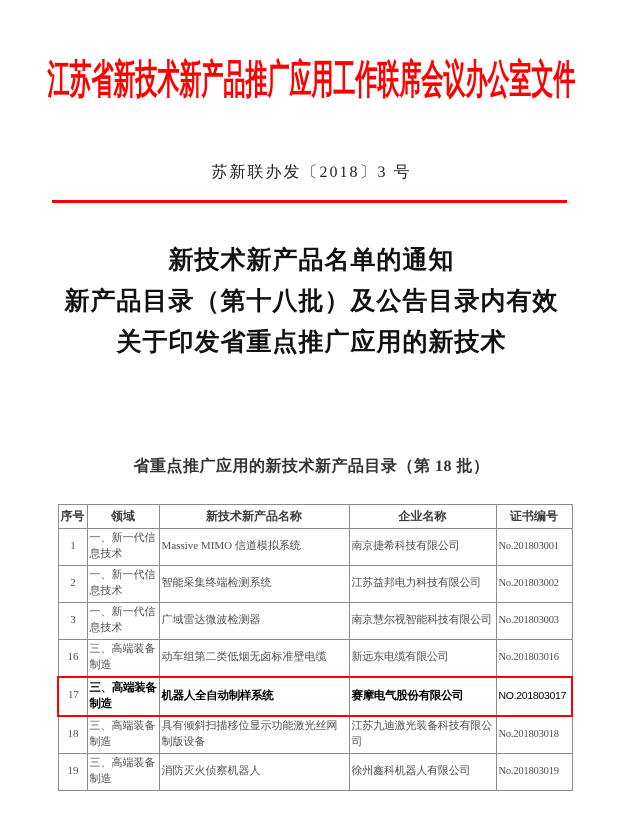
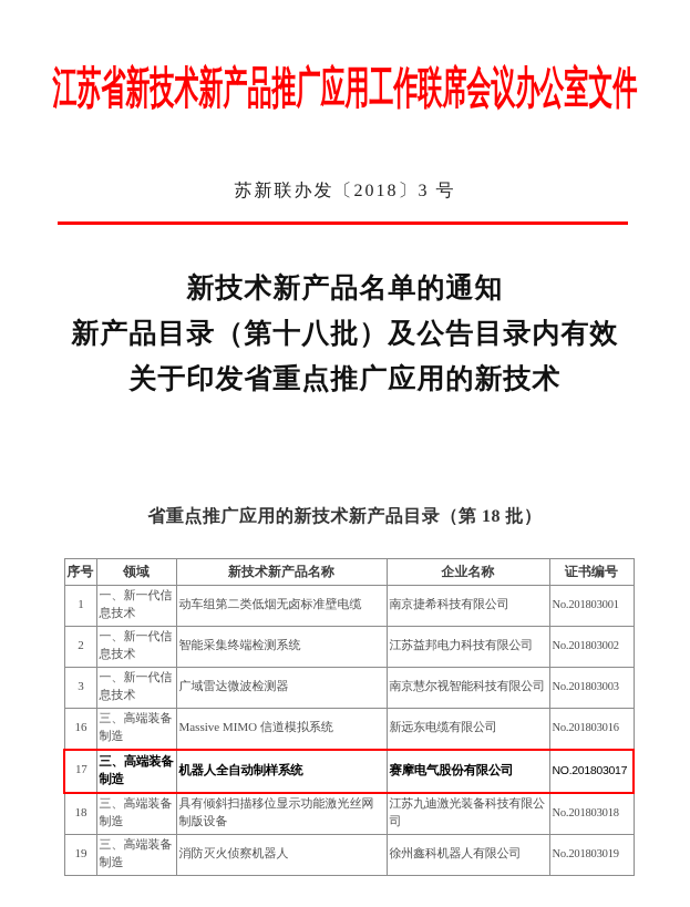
  江苏省新技术新产品推广应用工作联席会议办公室文件
  苏新联办发〔2018〕3 号
  新技术新产品名单的通知
  新产品目录（第十八批）及公告目录内有效
  关于印发省重点推广应用的新技术
  省重点推广应用的新技术新产品目录（第 18 批）
  序号	领域	新技术新产品名称	企业名称	证书编号
- 1	一、新一代信息技术	Massive MIMO 信道模拟系统	南京捷希科技有限公司	No.201803001
+ 1	一、新一代信息技术	动车组第二类低烟无卤标准壁电缆	南京捷希科技有限公司	No.201803001
  2	一、新一代信息技术	智能采集终端检测系统	江苏益邦电力科技有限公司	No.201803002
  3	一、新一代信息技术	广域雷达微波检测器	南京慧尔视智能科技有限公司	No.201803003
- 16	三、高端装备制造	动车组第二类低烟无卤标准壁电缆	新远东电缆有限公司	No.201803016
+ 16	三、高端装备制造	Massive MIMO 信道模拟系统	新远东电缆有限公司	No.201803016
  17	三、高端装备制造	机器人全自动制样系统	赛摩电气股份有限公司	NO.201803017
  18	三、高端装备制造	具有倾斜扫描移位显示功能激光丝网制版设备	江苏九迪激光装备科技有限公司	No.201803018
  19	三、高端装备制造	消防灭火侦察机器人	徐州鑫科机器人有限公司	No.201803019
